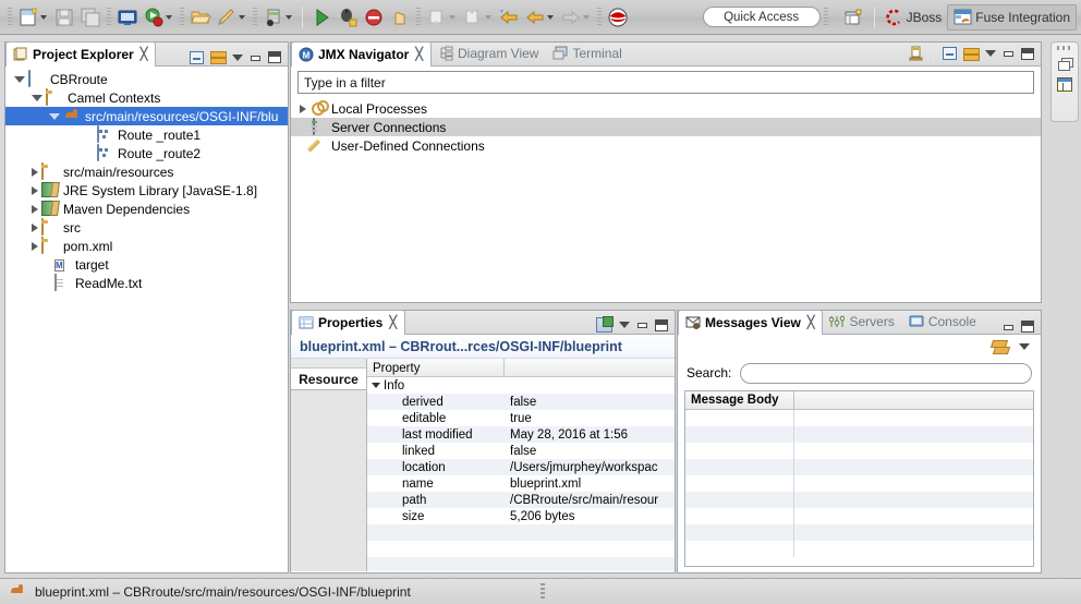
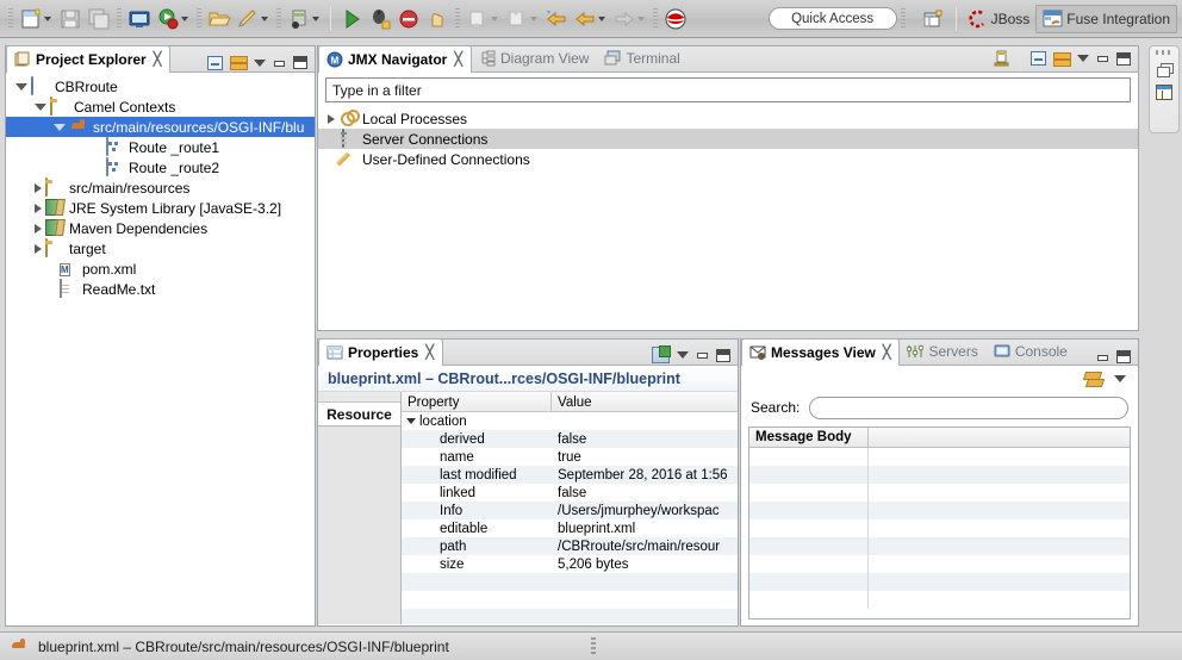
  Quick Access
  JBoss
  Fuse Integration
  Project Explorer
  ╳
  CBRroute
  Camel Contexts
  src/main/resources/OSGI-INF/blu
  Route _route1
  Route _route2
  src/main/resources
- JRE System Library [JavaSE-1.8]
+ JRE System Library [JavaSE-3.2]
  Maven Dependencies
- src
- pom.xml
+ target
  M
- target
+ pom.xml
  ReadMe.txt
  M
  JMX Navigator
  ╳
  Diagram View
  Terminal
  Type in a filter
  Local Processes
  Server Connections
  User-Defined Connections
  Properties
  ╳
  blueprint.xml – CBRrout...rces/OSGI-INF/blueprint
  Resource
  Property
+ Value
- Info
+ location
  derived
  false
- editable
+ name
  true
  last modified
- May 28, 2016 at 1:56
+ September 28, 2016 at 1:56
  linked
  false
- location
+ Info
  /Users/jmurphey/workspac
- name
+ editable
  blueprint.xml
  path
  /CBRroute/src/main/resour
  size
  5,206 bytes
  Messages View
  ╳
  Servers
  Console
  Search:
  Message Body
  blueprint.xml – CBRroute/src/main/resources/OSGI-INF/blueprint
